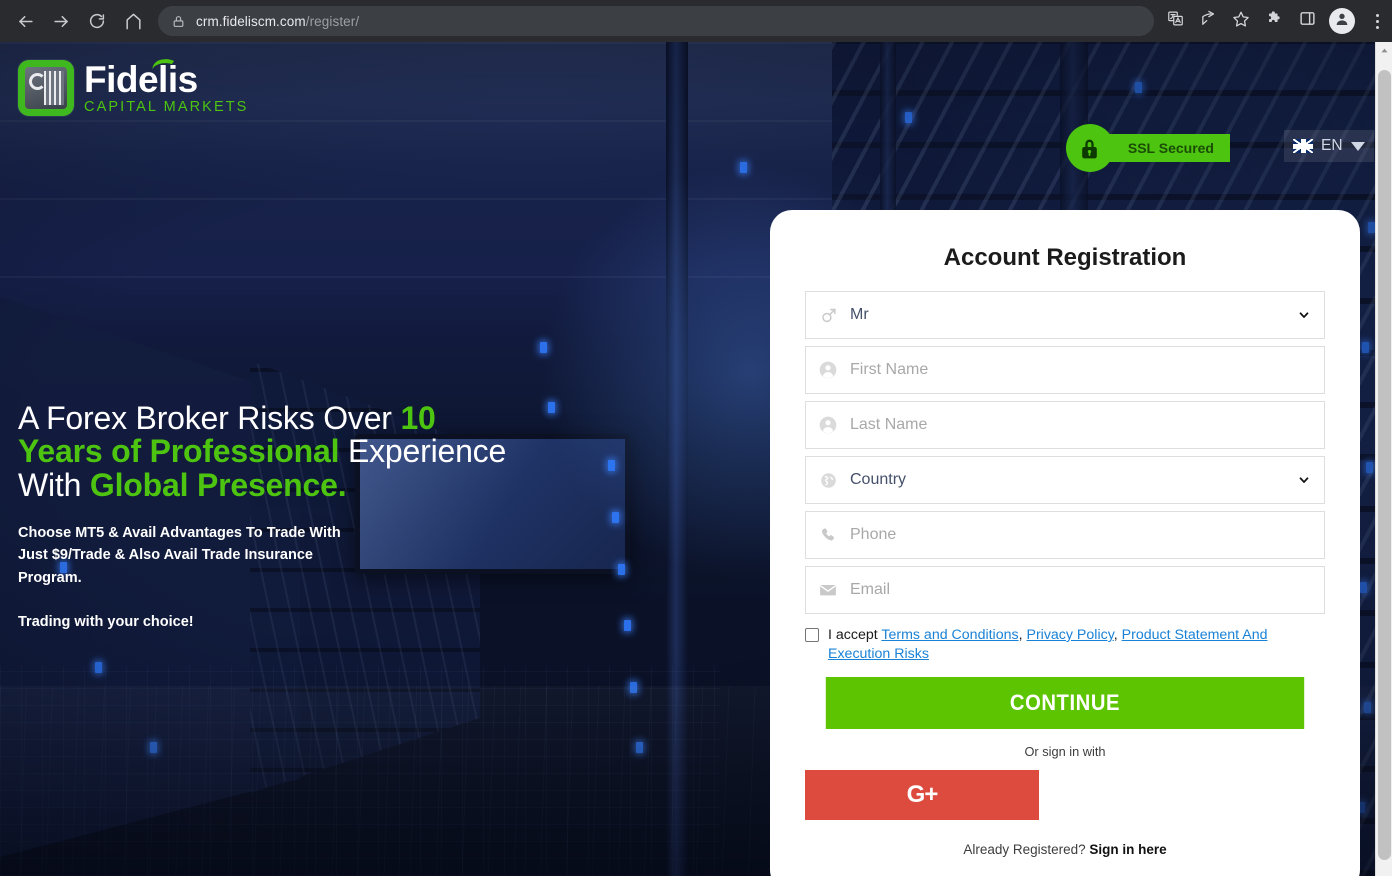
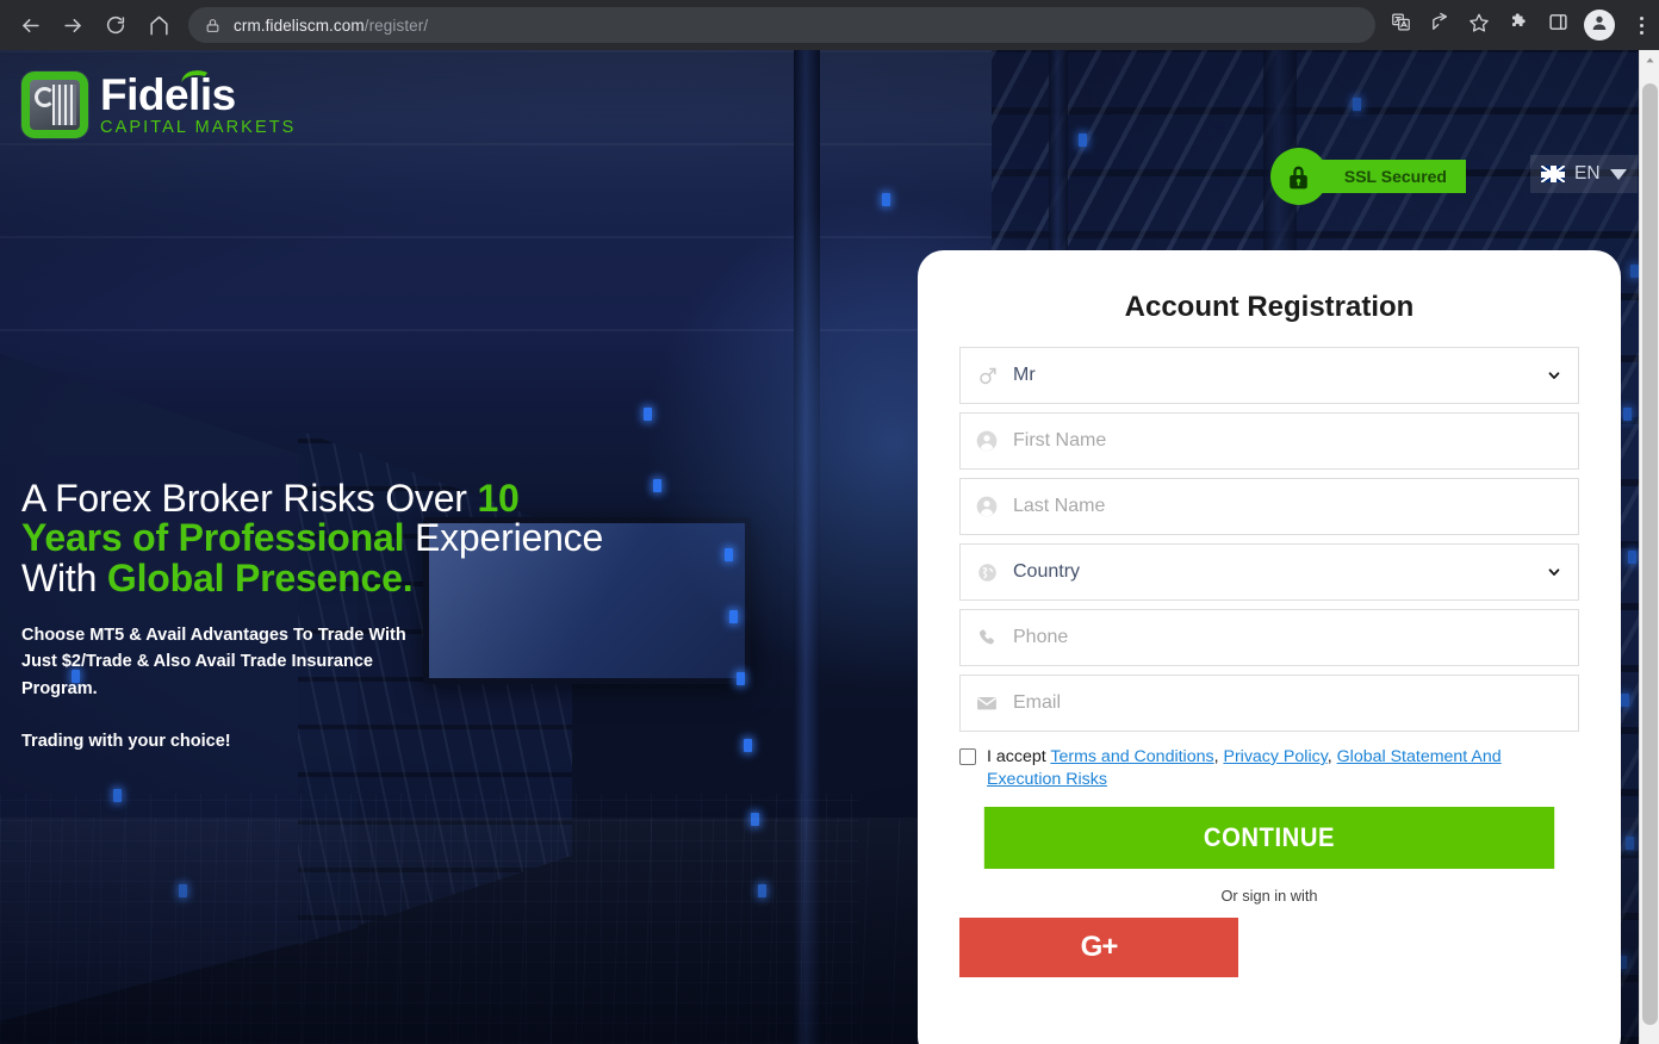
  crm.fideliscm.com/register/
  Fidelis
  CAPITAL MARKETS
  SSL Secured
  EN
  A Forex Broker Risks Over 10
  Years of Professional Experience
  With Global Presence.
- Choose MT5 & Avail Advantages To Trade With Just $9/Trade & Also Avail Trade Insurance Program.
+ Choose MT5 & Avail Advantages To Trade With Just $2/Trade & Also Avail Trade Insurance Program.
  Trading with your choice!
  Account Registration
  Mr
  First Name
  Last Name
  Country
  Phone
  Email
- I accept Terms and Conditions, Privacy Policy, Product Statement And Execution Risks
+ I accept Terms and Conditions, Privacy Policy, Global Statement And Execution Risks
  CONTINUE
  Or sign in with
  G+
- Already Registered? Sign in here
